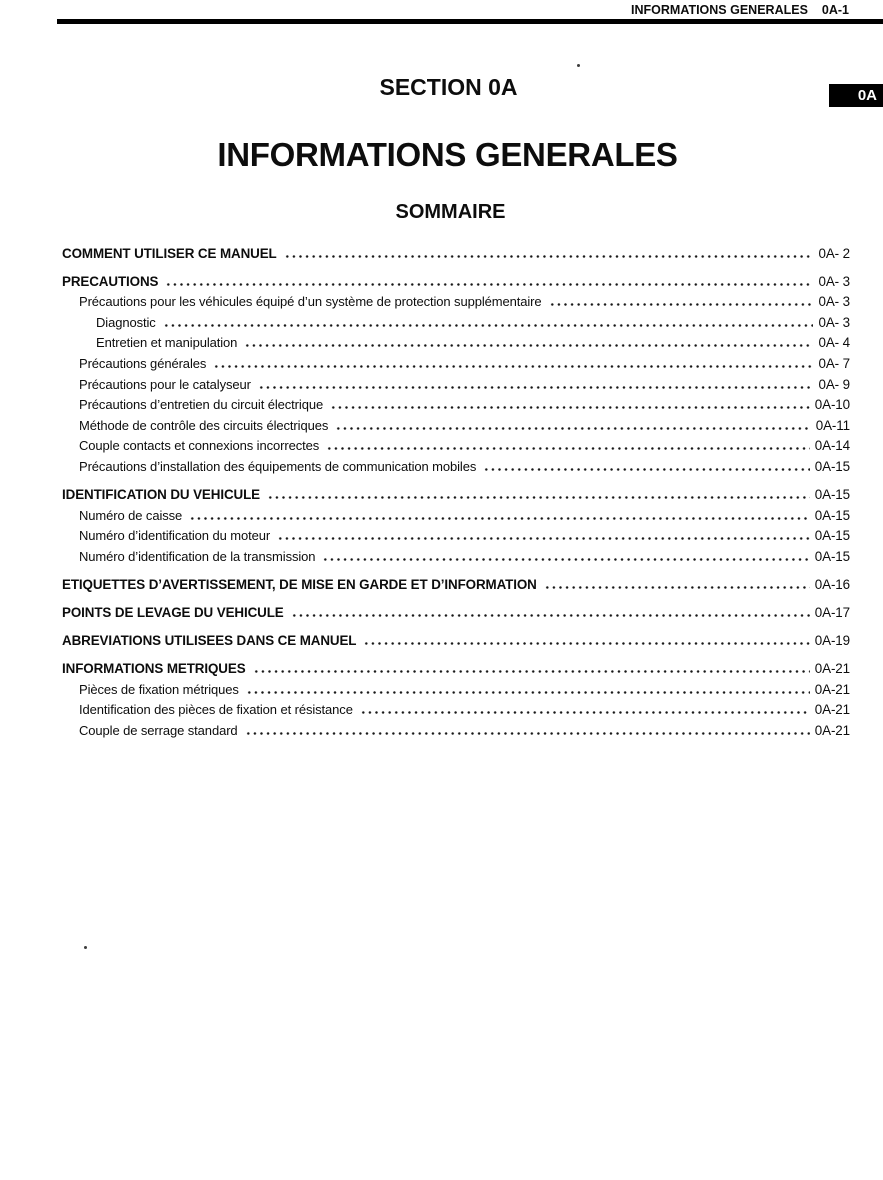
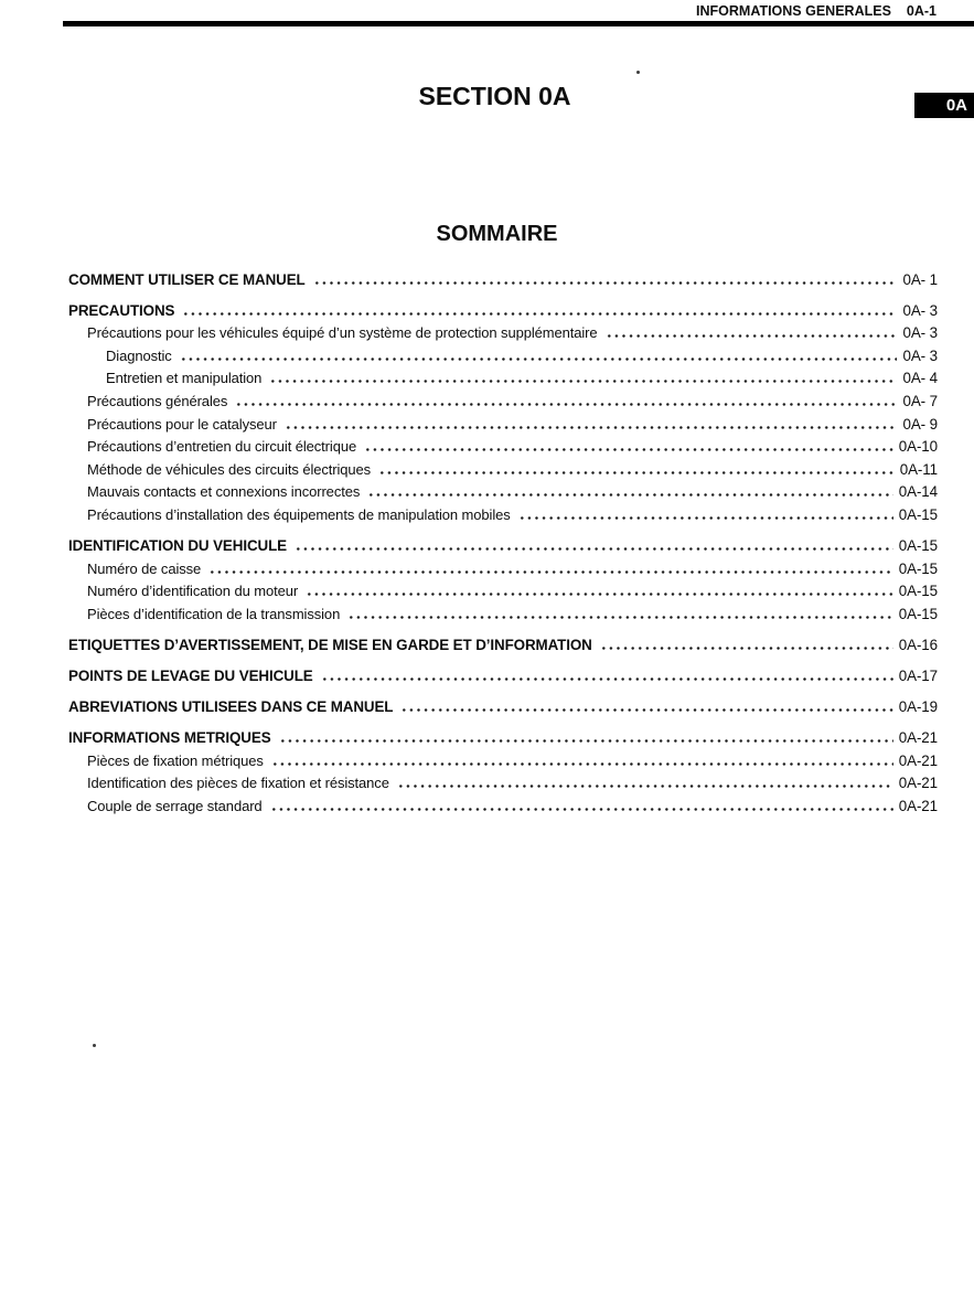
  INFORMATIONS GENERALES 0A-1
  SECTION 0A
  0A
- INFORMATIONS GENERALES
  SOMMAIRE
  COMMENT UTILISER CE MANUEL
- 0A- 2
+ 0A- 1
  PRECAUTIONS
  0A- 3
  Précautions pour les véhicules équipé d’un système de protection supplémentaire
  0A- 3
  Diagnostic
  0A- 3
  Entretien et manipulation
  0A- 4
  Précautions générales
  0A- 7
  Précautions pour le catalyseur
  0A- 9
  Précautions d’entretien du circuit électrique
  0A-10
- Méthode de contrôle des circuits électriques
+ Méthode de véhicules des circuits électriques
  0A-11
- Couple contacts et connexions incorrectes
+ Mauvais contacts et connexions incorrectes
  0A-14
- Précautions d’installation des équipements de communication mobiles
+ Précautions d’installation des équipements de manipulation mobiles
  0A-15
  IDENTIFICATION DU VEHICULE
  0A-15
  Numéro de caisse
  0A-15
  Numéro d’identification du moteur
  0A-15
- Numéro d’identification de la transmission
+ Pièces d’identification de la transmission
  0A-15
  ETIQUETTES D’AVERTISSEMENT, DE MISE EN GARDE ET D’INFORMATION
  0A-16
  POINTS DE LEVAGE DU VEHICULE
  0A-17
  ABREVIATIONS UTILISEES DANS CE MANUEL
  0A-19
  INFORMATIONS METRIQUES
  0A-21
  Pièces de fixation métriques
  0A-21
  Identification des pièces de fixation et résistance
  0A-21
  Couple de serrage standard
  0A-21
